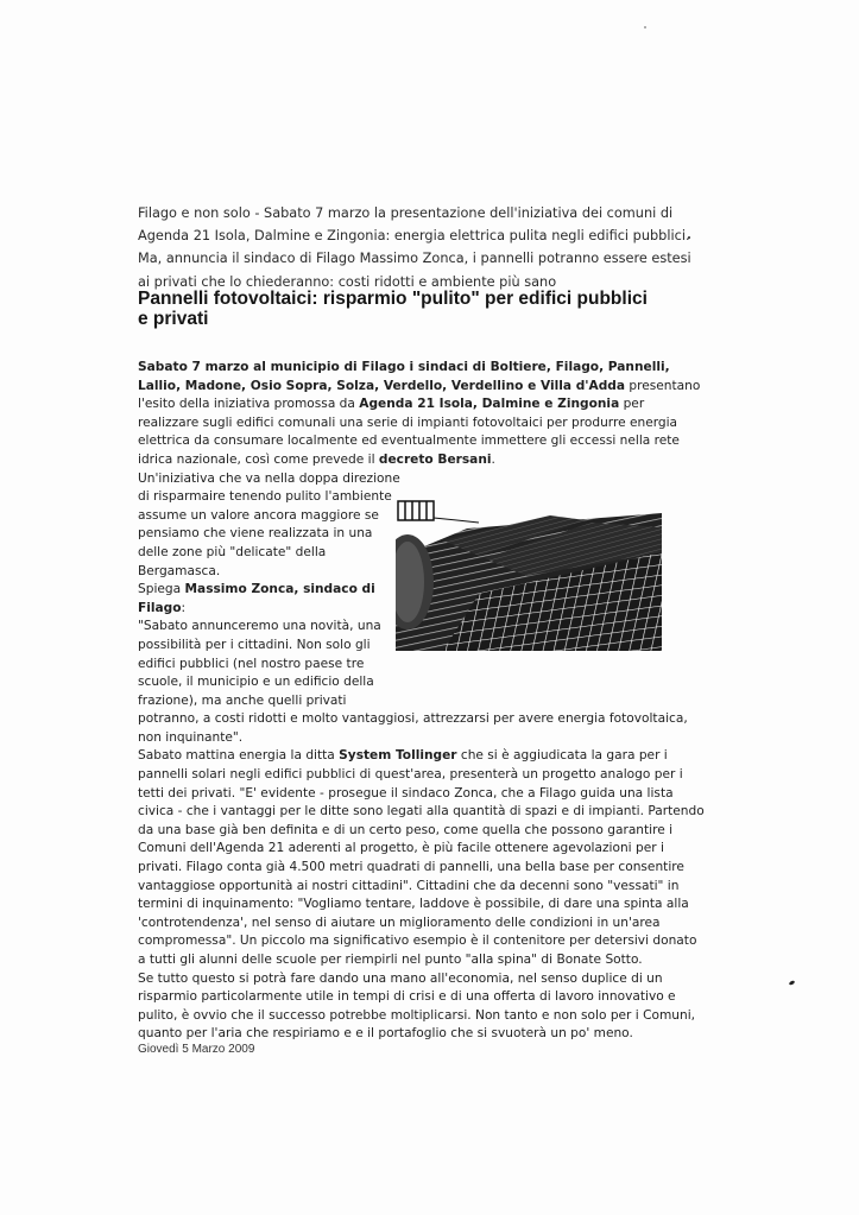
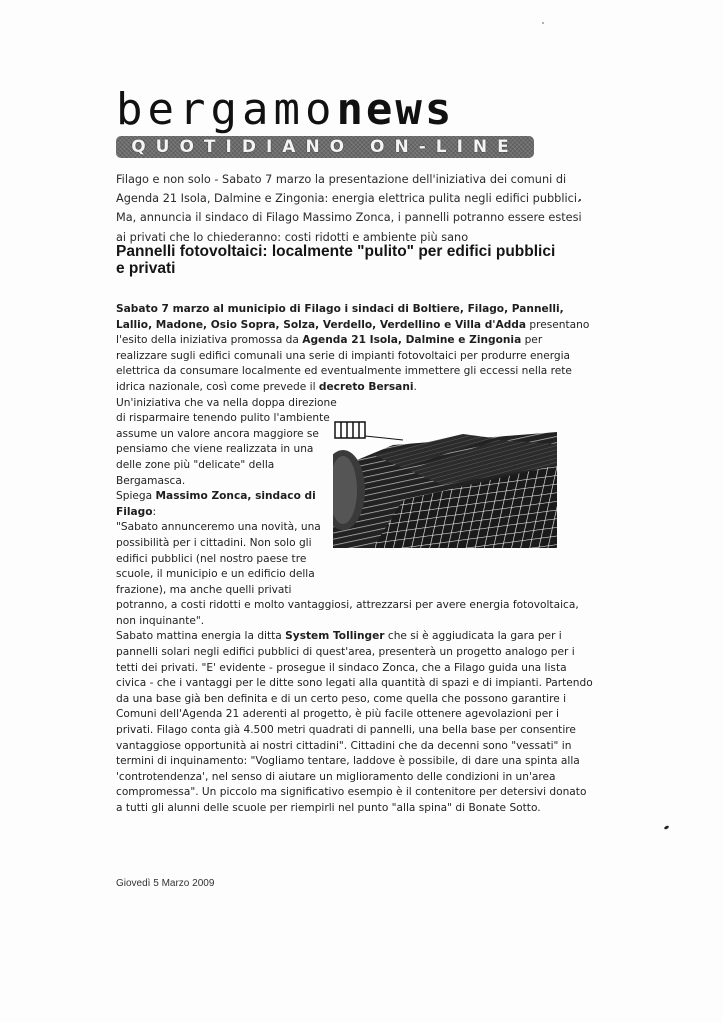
+ bergamonews
+ QUOTIDIANO ON-LINE
  Filago e non solo - Sabato 7 marzo la presentazione dell'iniziativa dei comuni di Agenda 21 Isola, Dalmine e Zingonia: energia elettrica pulita negli edifici pubblici Ma, annuncia il sindaco di Filago Massimo Zonca, i pannelli potranno essere estesi ai privati che lo chiederanno: costi ridotti e ambiente più sano
- Pannelli fotovoltaici: risparmio "pulito" per edifici pubblici e privati
+ Pannelli fotovoltaici: localmente "pulito" per edifici pubblici e privati
  Sabato 7 marzo al municipio di Filago i sindaci di Boltiere, Filago, Pannelli, Lallio, Madone, Osio Sopra, Solza, Verdello, Verdellino e Villa d'Adda presentano l'esito della iniziativa promossa da Agenda 21 Isola, Dalmine e Zingonia per realizzare sugli edifici comunali una serie di impianti fotovoltaici per produrre energia elettrica da consumare localmente ed eventualmente immettere gli eccessi nella rete idrica nazionale, così come prevede il decreto Bersani.
  Un'iniziativa che va nella doppa direzione di risparmaire tenendo pulito l'ambiente assume un valore ancora maggiore se pensiamo che viene realizzata in una delle zone più "delicate" della Bergamasca.
  Spiega Massimo Zonca, sindaco di Filago:
  "Sabato annunceremo una novità, una possibilità per i cittadini. Non solo gli edifici pubblici (nel nostro paese tre scuole, il municipio e un edificio della frazione), ma anche quelli privati
  potranno, a costi ridotti e molto vantaggiosi, attrezzarsi per avere energia fotovoltaica, non inquinante".
  Sabato mattina energia la ditta System Tollinger che si è aggiudicata la gara per i pannelli solari negli edifici pubblici di quest'area, presenterà un progetto analogo per i tetti dei privati. "E' evidente - prosegue il sindaco Zonca, che a Filago guida una lista civica - che i vantaggi per le ditte sono legati alla quantità di spazi e di impianti. Partendo da una base già ben definita e di un certo peso, come quella che possono garantire i Comuni dell'Agenda 21 aderenti al progetto, è più facile ottenere agevolazioni per i privati. Filago conta già 4.500 metri quadrati di pannelli, una bella base per consentire vantaggiose opportunità ai nostri cittadini". Cittadini che da decenni sono "vessati" in termini di inquinamento: "Vogliamo tentare, laddove è possibile, di dare una spinta alla 'controtendenza', nel senso di aiutare un miglioramento delle condizioni in un'area compromessa". Un piccolo ma significativo esempio è il contenitore per detersivi donato a tutti gli alunni delle scuole per riempirli nel punto "alla spina" di Bonate Sotto.
- Se tutto questo si potrà fare dando una mano all'economia, nel senso duplice di un risparmio particolarmente utile in tempi di crisi e di una offerta di lavoro innovativo e pulito, è ovvio che il successo potrebbe moltiplicarsi. Non tanto e non solo per i Comuni, quanto per l'aria che respiriamo e e il portafoglio che si svuoterà un po' meno.
  Giovedì 5 Marzo 2009
